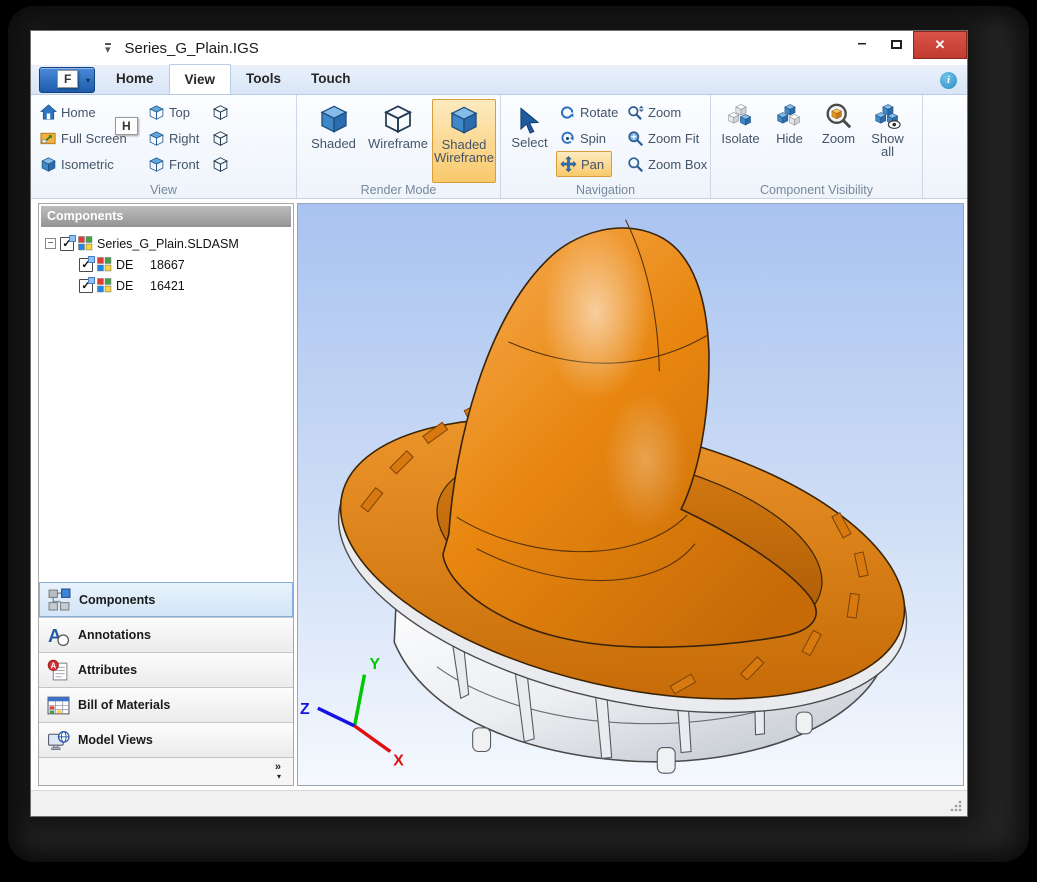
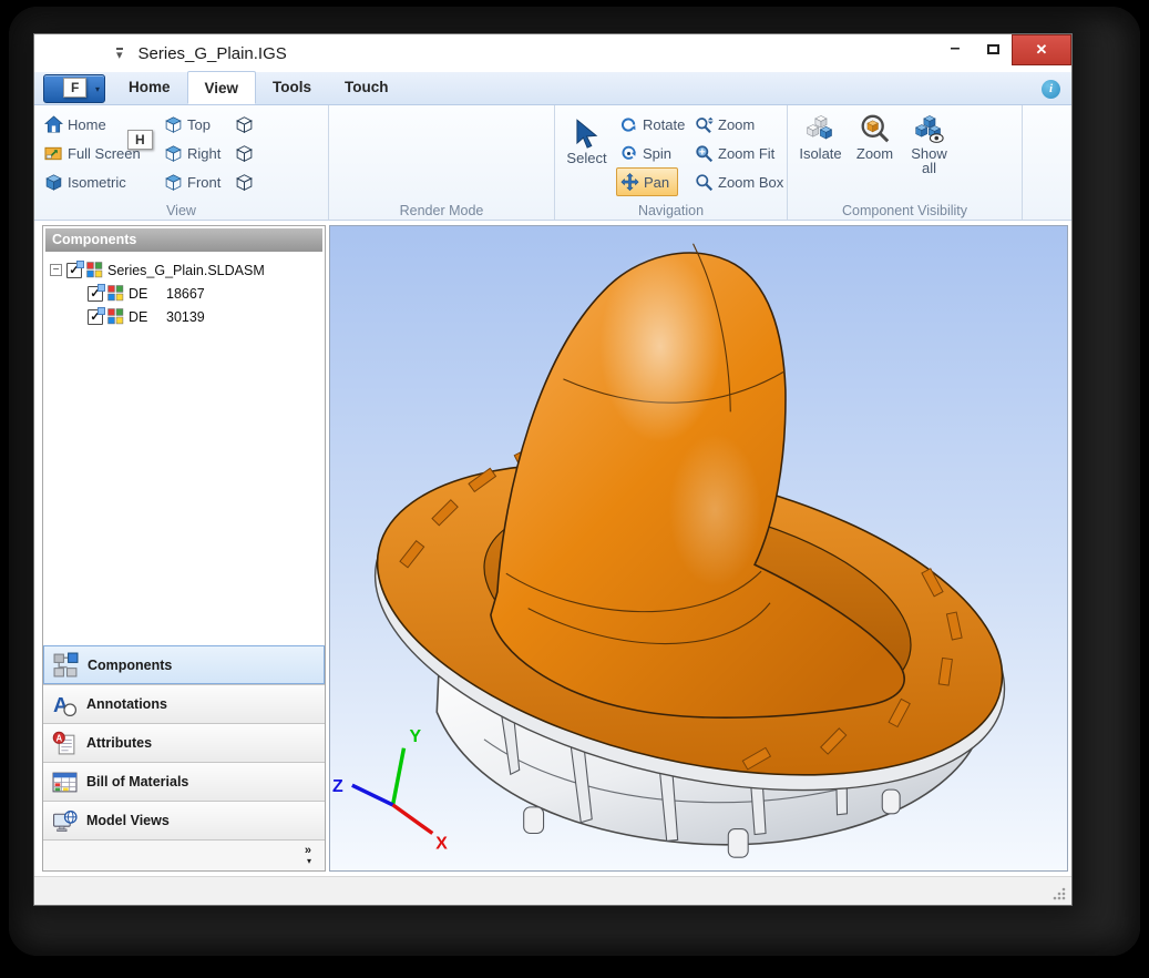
  ▾
  Series_G_Plain.IGS
  –
  ✕
  ▾
  F
  H
  Home
  View
  Tools
  Touch
  i
  Home
  Full Screen
  Isometric
  Top
  Right
  Front
  View
- Shaded
- Wireframe
- Shaded Wireframe
  Render Mode
  Select
  Rotate
  Spin
  Pan
  Zoom
  Zoom Fit
  Zoom Box
  Navigation
  Isolate
- Hide
  Zoom
  Show all
  Component Visibility
  Components
  −
  ✓
  Series_G_Plain.SLDASM
  ✓
  DE
  18667
  ✓
  DE
- 16421
+ 30139
  Components
  Annotations
  Attributes
  Bill of Materials
  Model Views
  »
  ▾
  Y
  Z
  X
